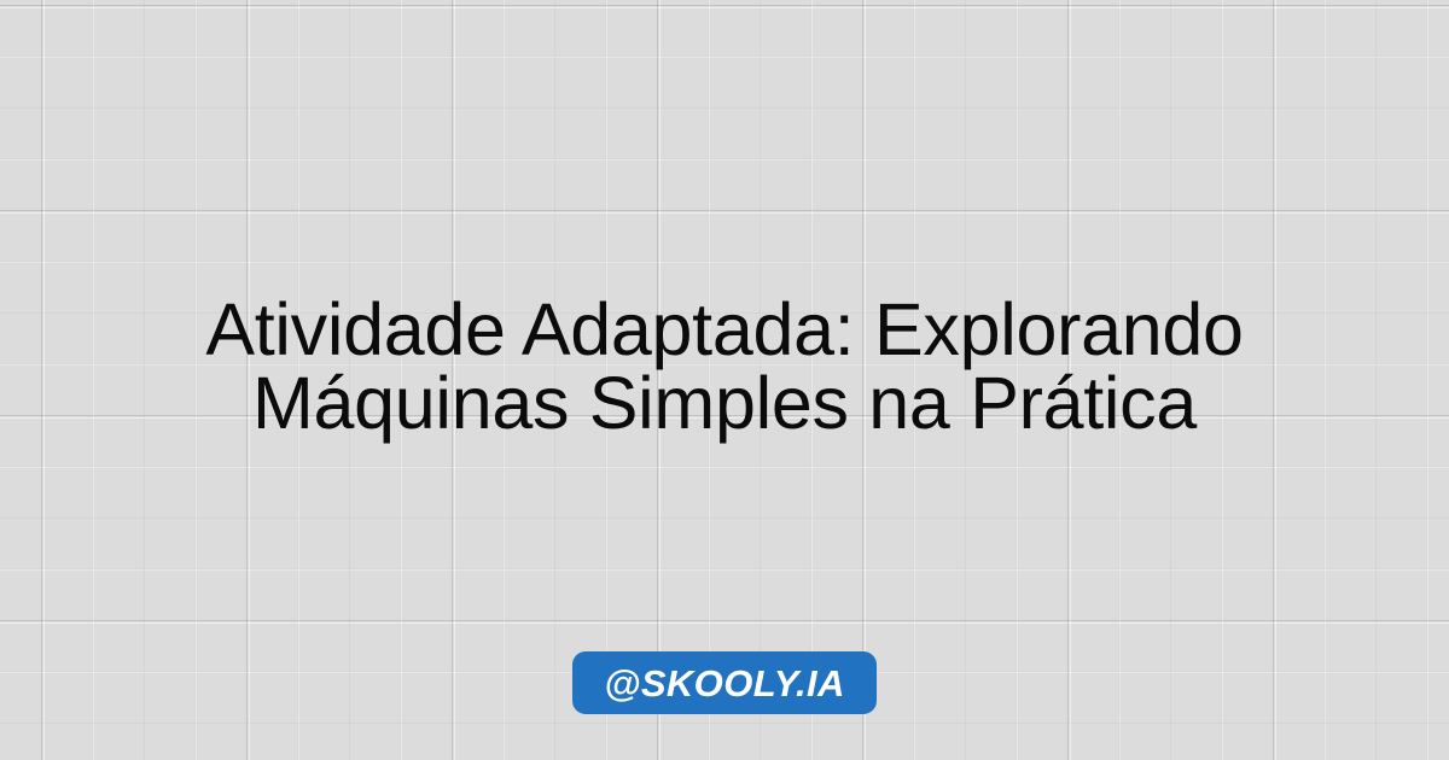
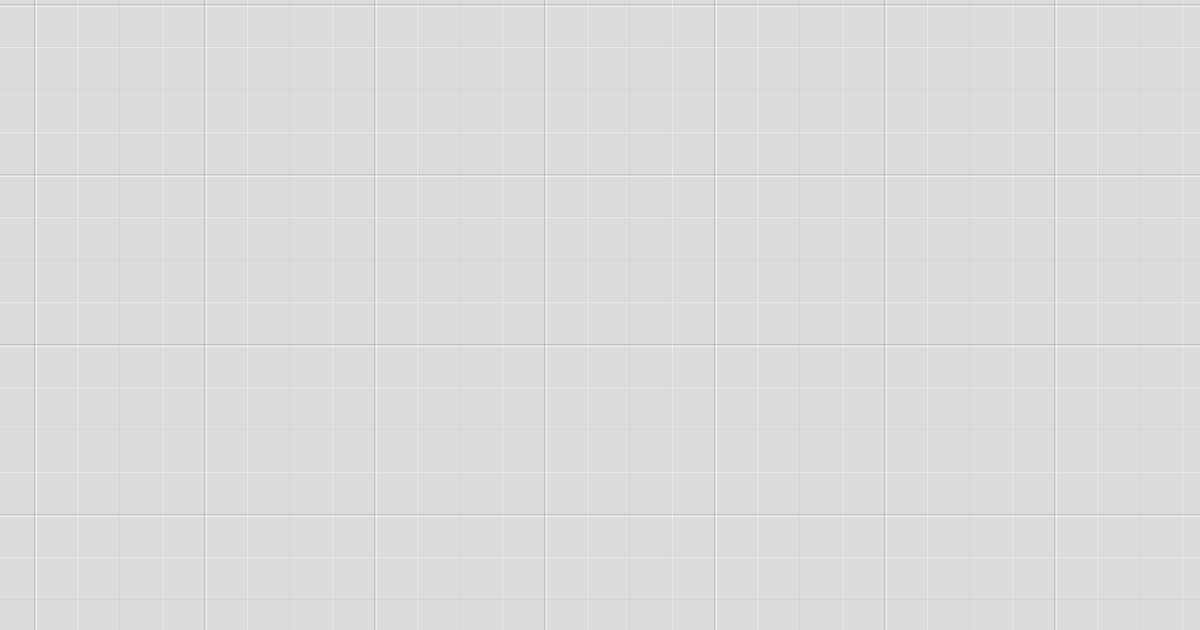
- Atividade Adaptada: Explorando
- Máquinas Simples na Prática
- @SKOOLY.IA
